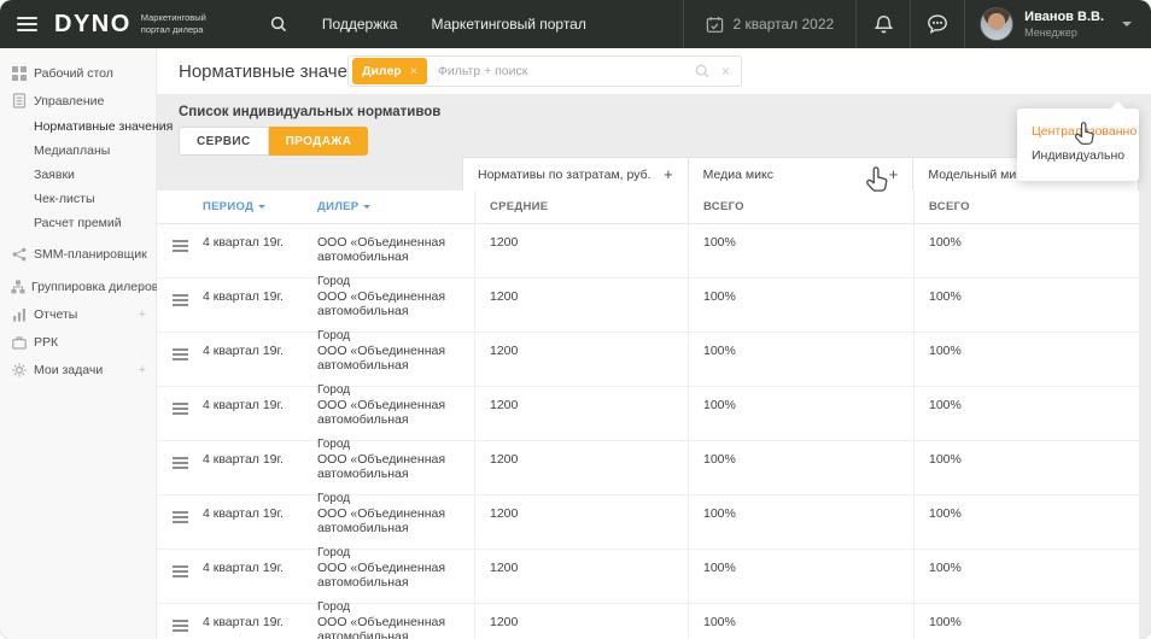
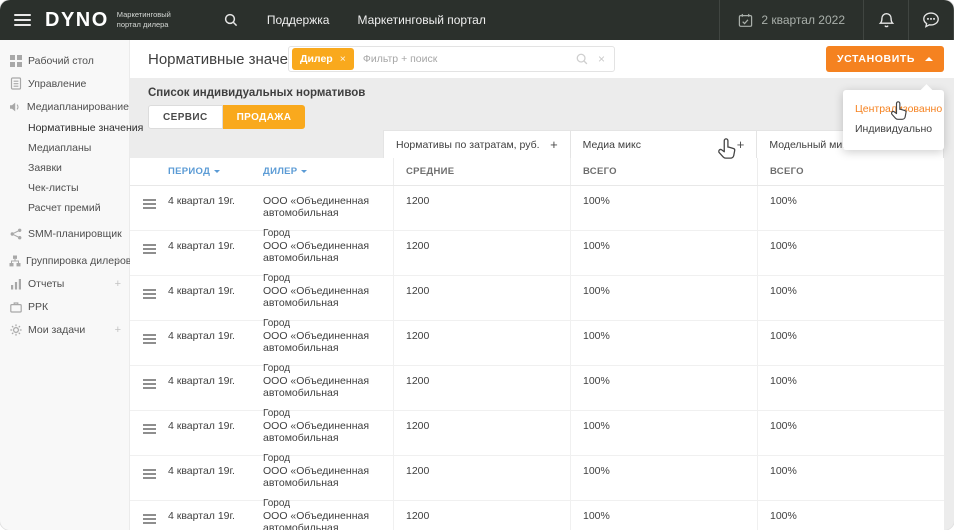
  DYNO
  Маркетинговый
  портал дилера
  Поддержка
  Маркетинговый портал
  2 квартал 2022
- Иванов В.В.
- Менеджер
  Рабочий стол
  Управление
+ Медиапланирование
+ –
  Нормативные значен
  Медиапланы
  Заявки
  Чек-листы
  Расчет премий
  SMM-планировщик
  Группировка дилеров
  +
  Отчеты
  +
  РРК
  Мои задачи
  +
  Нормативные значе
  Дилер
  ×
  Фильтр + поиск
  ×
+ УСТАНОВИТЬ
  Централзованно
  Индивидуально
  Список индивидуальных нормативов
  СЕРВИС
  ПРОДАЖА
  Нормативы по затратам, руб.
  +
  Медиа микс
  +
  Модельный ми
  ПЕРИОД
  ДИЛЕР
  СРЕДНИЕ
  ВСЕГО
  ВСЕГО
  4 квартал 19г.
  ООО «Объединенная автомобильная
  Город
  1200
  100%
  100%
  4 квартал 19г.
  ООО «Объединенная автомобильная
  Город
  1200
  100%
  100%
  4 квартал 19г.
  ООО «Объединенная автомобильная
  Город
  1200
  100%
  100%
  4 квартал 19г.
  ООО «Объединенная автомобильная
  Город
  1200
  100%
  100%
  4 квартал 19г.
  ООО «Объединенная автомобильная
  Город
  1200
  100%
  100%
  4 квартал 19г.
  ООО «Объединенная автомобильная
  Город
  1200
  100%
  100%
  4 квартал 19г.
  ООО «Объединенная автомобильная
  Город
  1200
  100%
  100%
  4 квартал 19г.
  ООО «Объединенная автомобильная
  1200
  100%
  100%
